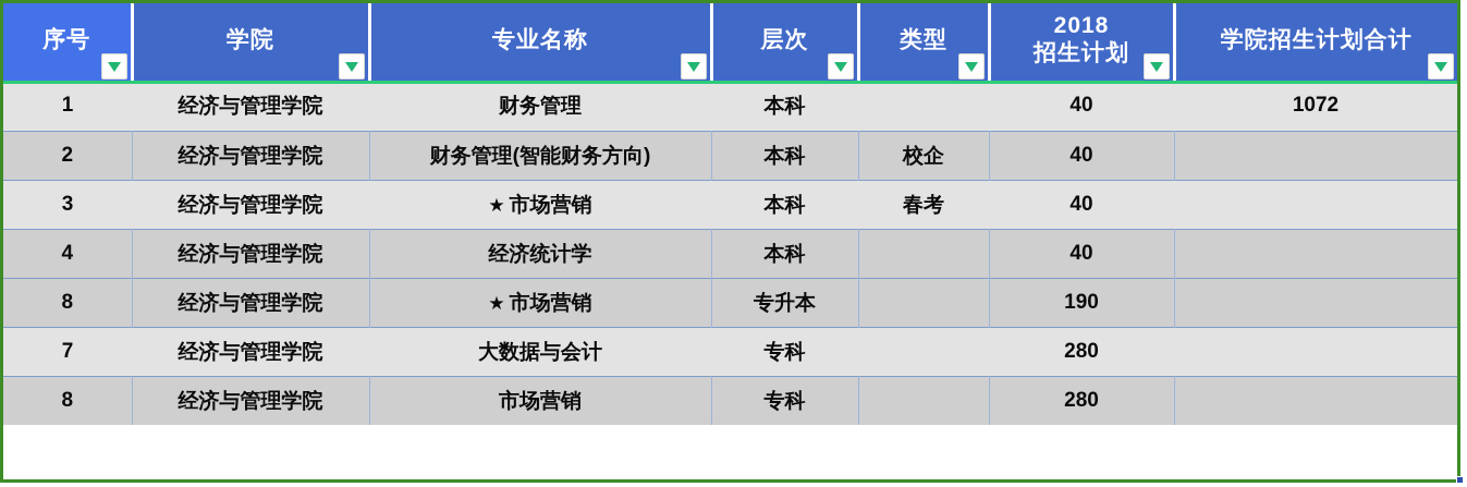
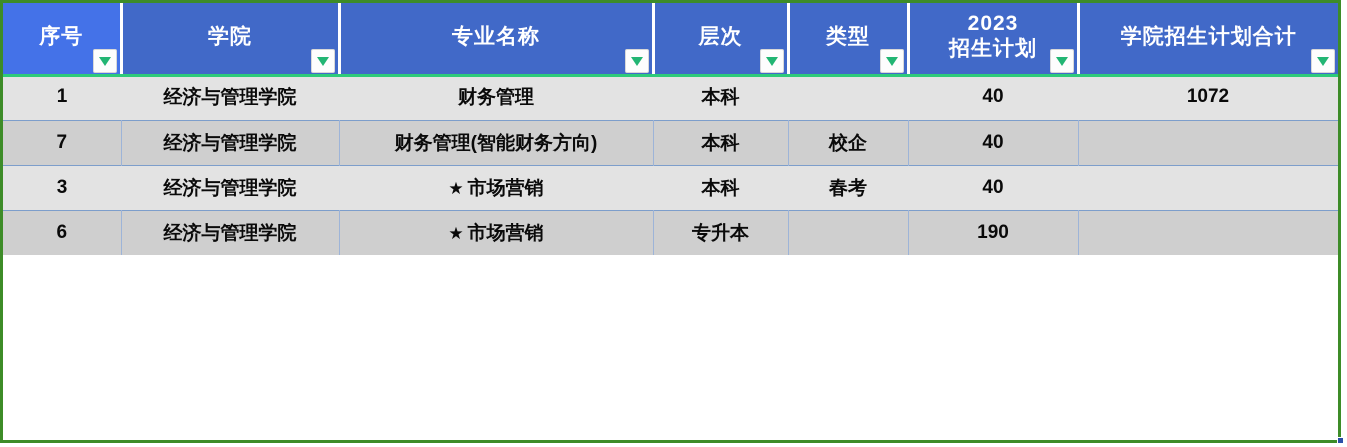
- 序号	学院	专业名称	层次	类型	2018 招生计划	学院招生计划合计
+ 序号	学院	专业名称	层次	类型	2023 招生计划	学院招生计划合计
  1	经济与管理学院	财务管理	本科		40	1072
- 2	经济与管理学院	财务管理(智能财务方向)	本科	校企	40
+ 7	经济与管理学院	财务管理(智能财务方向)	本科	校企	40
  3	经济与管理学院	★ 市场营销	本科	春考	40
- 4	经济与管理学院	经济统计学	本科		40
- 8	经济与管理学院	★ 市场营销	专升本		190
+ 6	经济与管理学院	★ 市场营销	专升本		190
- 7	经济与管理学院	大数据与会计	专科		280
- 8	经济与管理学院	市场营销	专科		280
